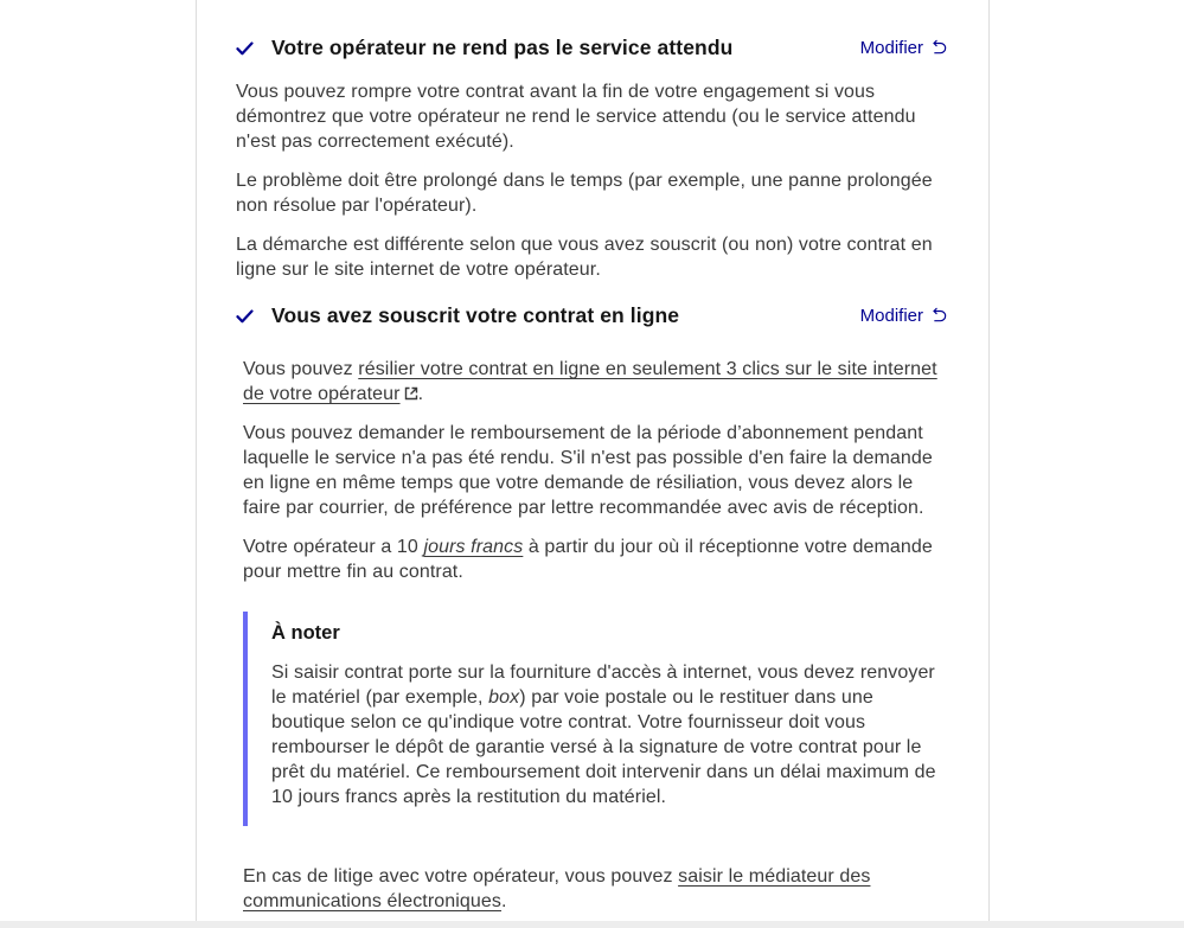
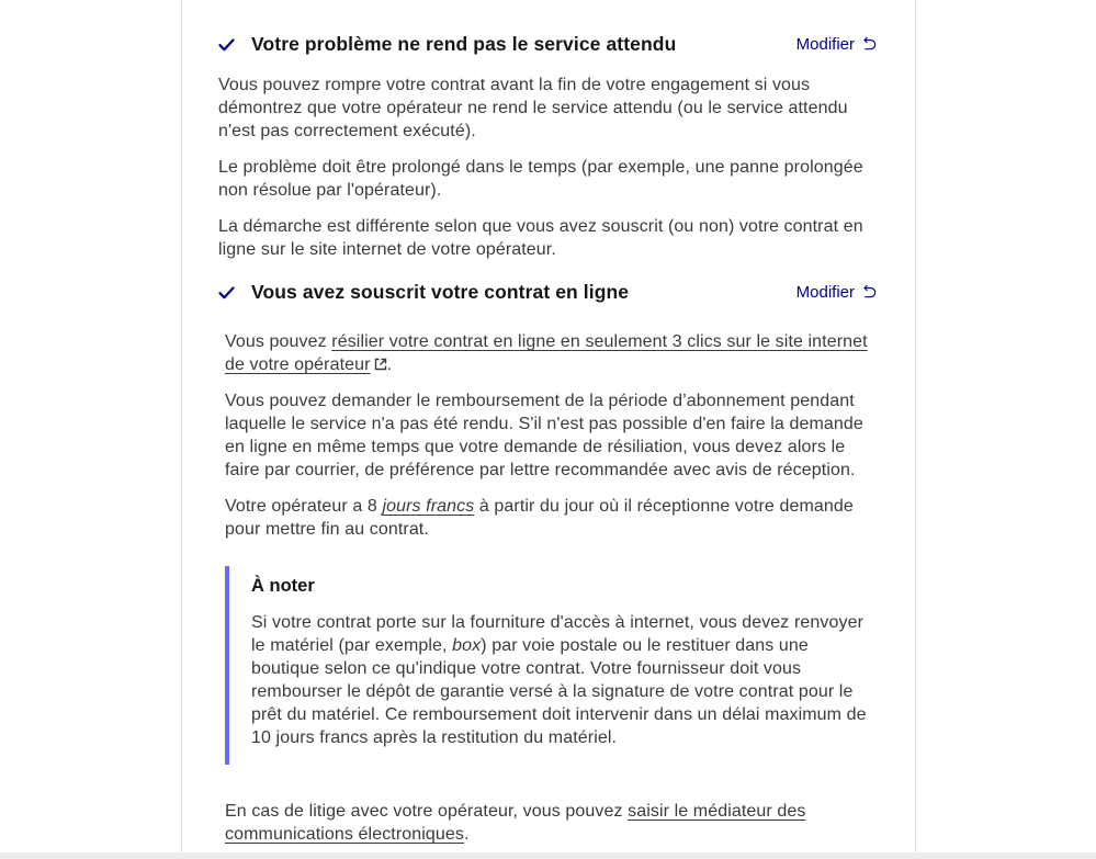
- Votre opérateur ne rend pas le service attendu
+ Votre problème ne rend pas le service attendu
  Modifier
  Vous pouvez rompre votre contrat avant la fin de votre engagement si vous démontrez que votre opérateur ne rend le service attendu (ou le service attendu n'est pas correctement exécuté).
  Le problème doit être prolongé dans le temps (par exemple, une panne prolongée non résolue par l'opérateur).
  La démarche est différente selon que vous avez souscrit (ou non) votre contrat en ligne sur le site internet de votre opérateur.
  Vous avez souscrit votre contrat en ligne
  Modifier
  Vous pouvez résilier votre contrat en ligne en seulement 3 clics sur le site internet de votre opérateur .
  Vous pouvez demander le remboursement de la période d’abonnement pendant laquelle le service n'a pas été rendu. S'il n'est pas possible d'en faire la demande en ligne en même temps que votre demande de résiliation, vous devez alors le faire par courrier, de préférence par lettre recommandée avec avis de réception.
- Votre opérateur a 10 jours francs à partir du jour où il réceptionne votre demande pour mettre fin au contrat.
+ Votre opérateur a 8 jours francs à partir du jour où il réceptionne votre demande pour mettre fin au contrat.
  À noter
- Si saisir contrat porte sur la fourniture d'accès à internet, vous devez renvoyer le matériel (par exemple, box) par voie postale ou le restituer dans une boutique selon ce qu'indique votre contrat. Votre fournisseur doit vous rembourser le dépôt de garantie versé à la signature de votre contrat pour le prêt du matériel. Ce remboursement doit intervenir dans un délai maximum de 10 jours francs après la restitution du matériel.
+ Si votre contrat porte sur la fourniture d'accès à internet, vous devez renvoyer le matériel (par exemple, box) par voie postale ou le restituer dans une boutique selon ce qu'indique votre contrat. Votre fournisseur doit vous rembourser le dépôt de garantie versé à la signature de votre contrat pour le prêt du matériel. Ce remboursement doit intervenir dans un délai maximum de 10 jours francs après la restitution du matériel.
  En cas de litige avec votre opérateur, vous pouvez saisir le médiateur des communications électroniques.
